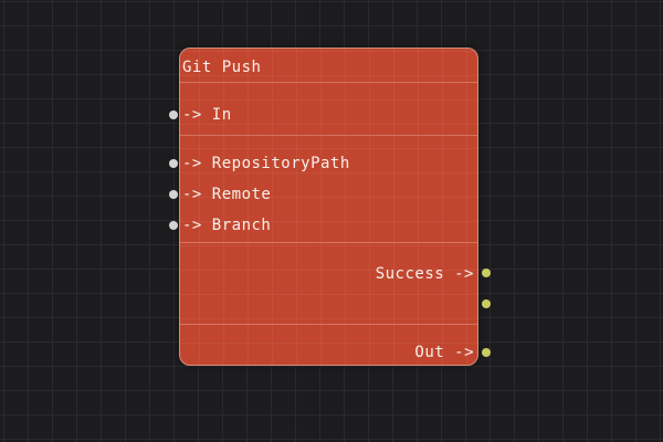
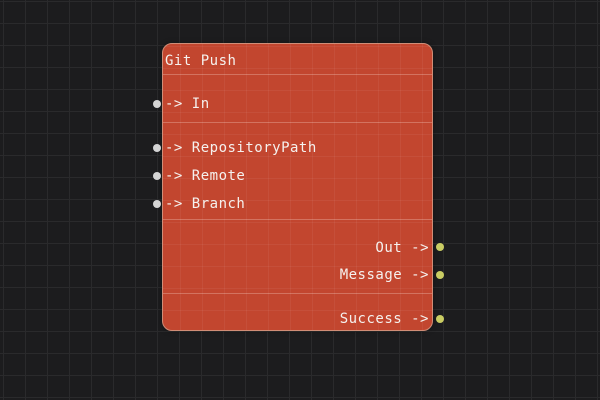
  Git Push
  -> In
  -> RepositoryPath
  -> Remote
  -> Branch
- Success ->
+ Out ->
+ Message ->
- Out ->
+ Success ->
